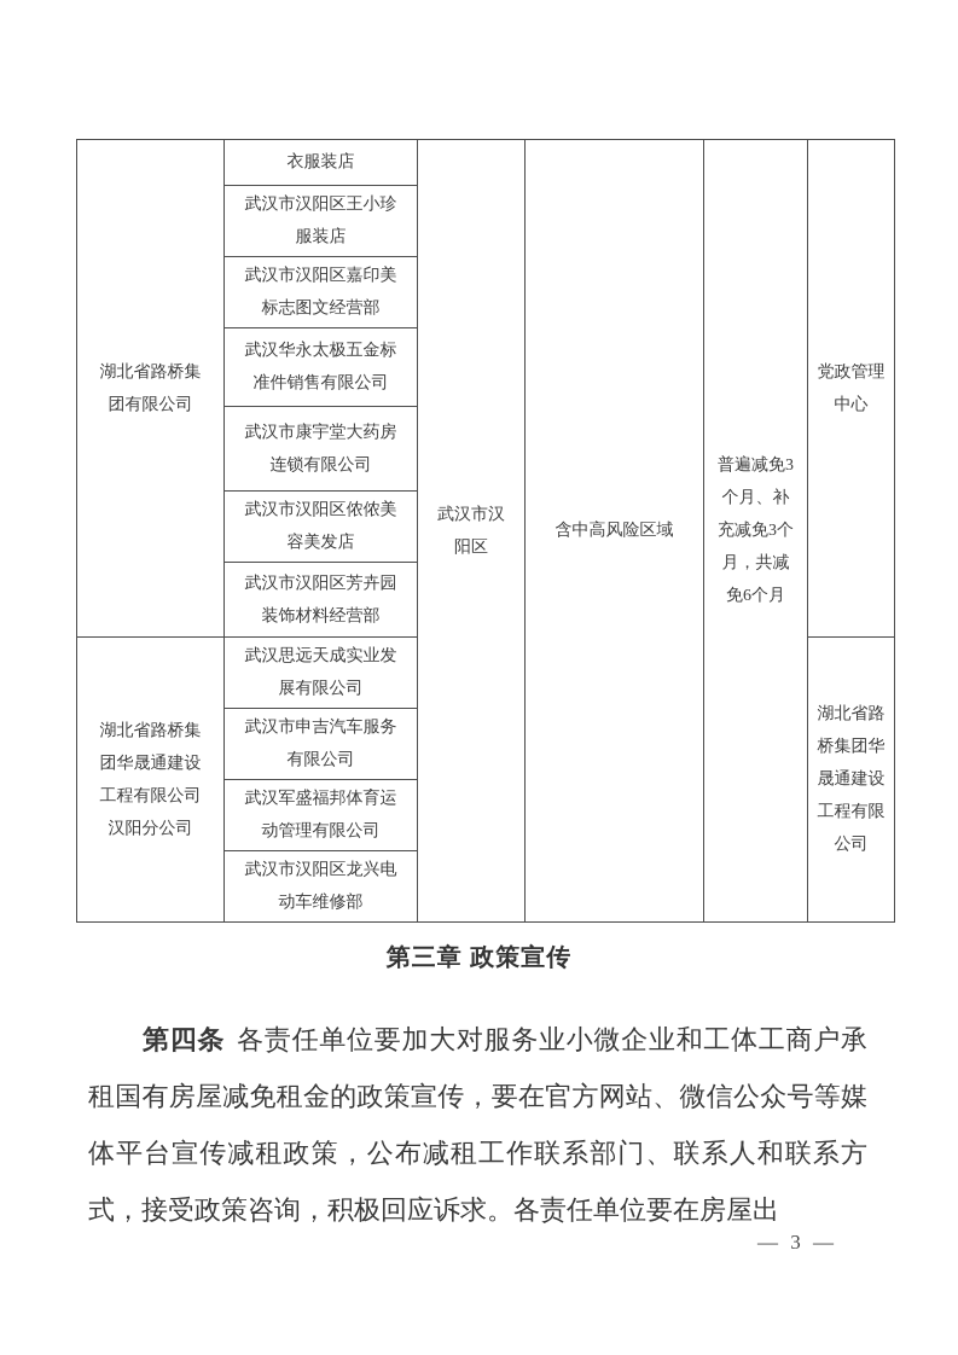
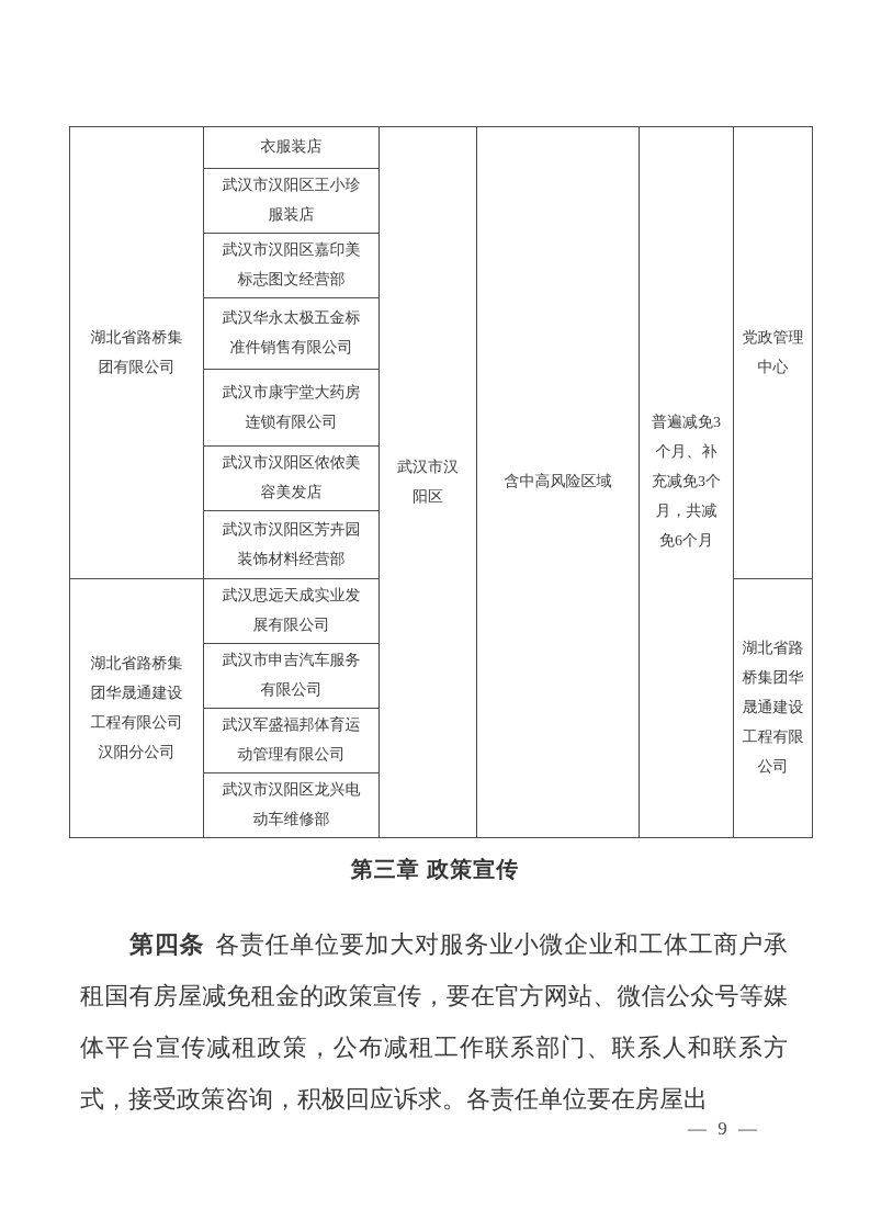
  湖北省路桥集团有限公司	衣服装店	武汉市汉阳区	含中高风险区域	普遍减免3个月、补充减免3个月，共减免6个月	党政管理中心
  武汉市汉阳区王小珍服装店
  武汉市汉阳区嘉印美标志图文经营部
  武汉华永太极五金标准件销售有限公司
  武汉市康宇堂大药房连锁有限公司
  武汉市汉阳区侬侬美容美发店
  武汉市汉阳区芳卉园装饰材料经营部
  湖北省路桥集团华晟通建设工程有限公司汉阳分公司	武汉思远天成实业发展有限公司	湖北省路桥集团华晟通建设工程有限公司
  武汉市申吉汽车服务有限公司
  武汉军盛福邦体育运动管理有限公司
  武汉市汉阳区龙兴电动车维修部
  第三章 政策宣传
  第四条 各责任单位要加大对服务业小微企业和工体工商户承租国有房屋减免租金的政策宣传，要在官方网站、微信公众号等媒体平台宣传减租政策，公布减租工作联系部门、联系人和联系方式，接受政策咨询，积极回应诉求。各责任单位要在房屋出
- — 3 —
+ — 9 —
